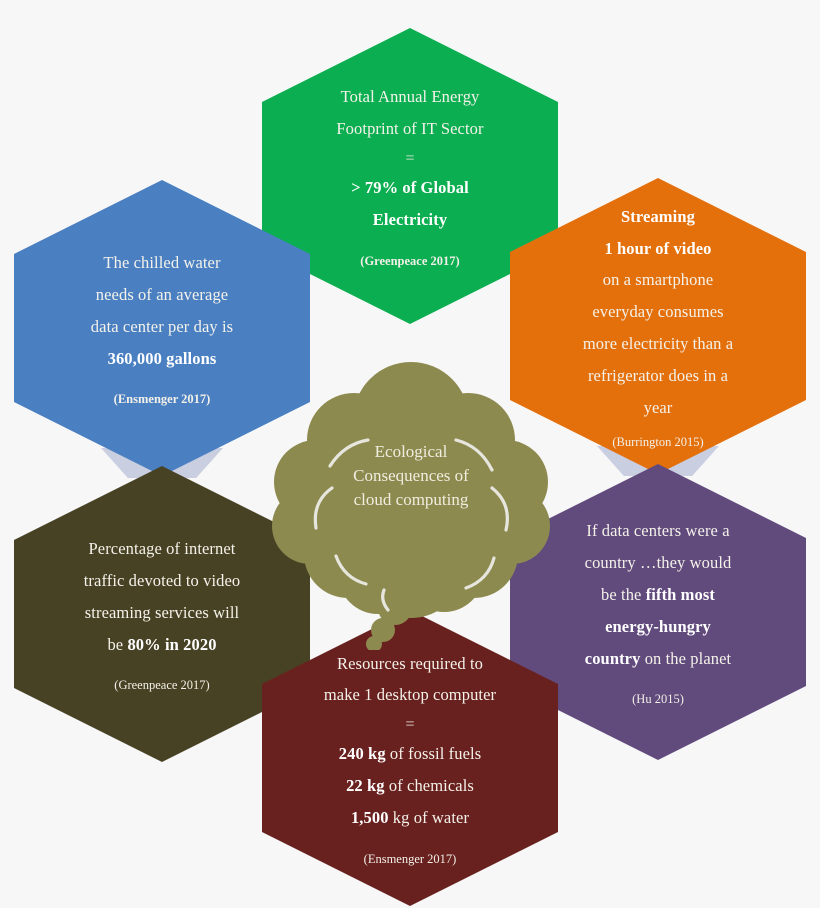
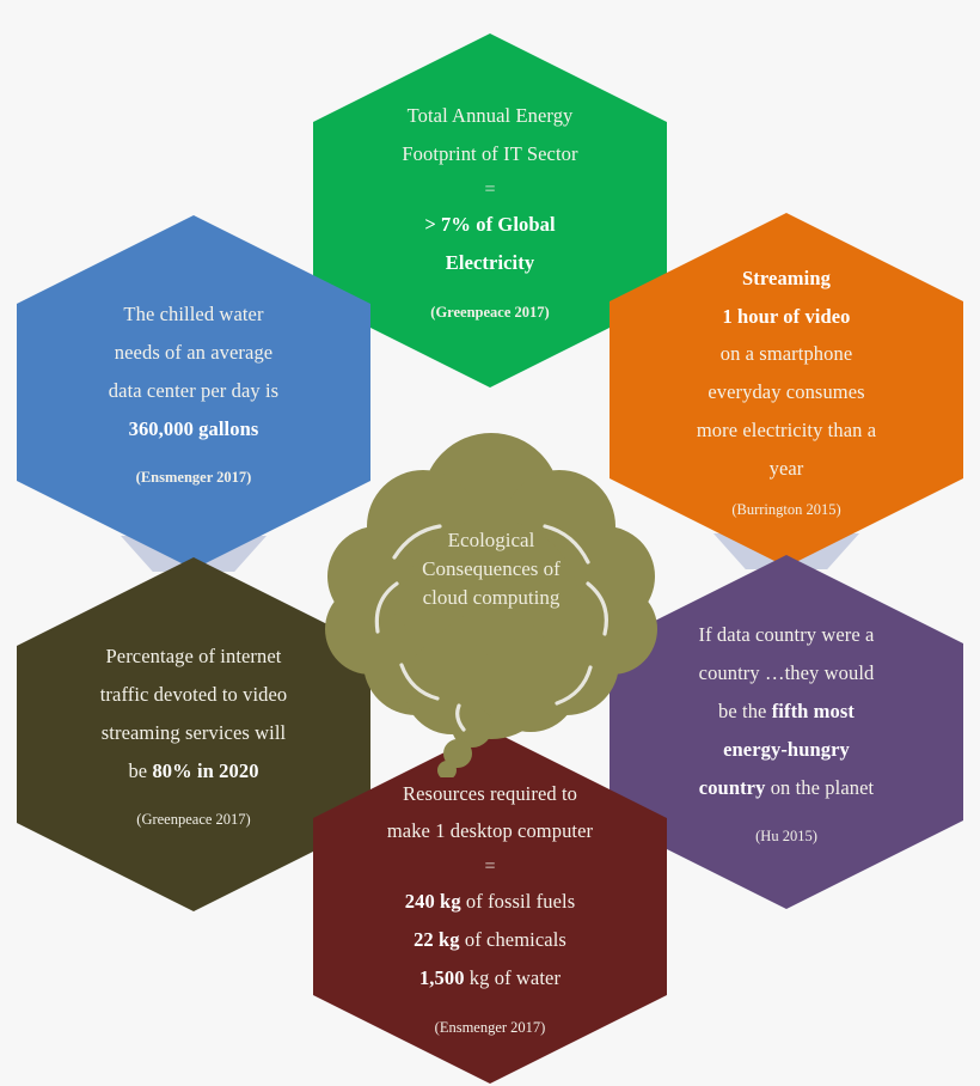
  Total Annual Energy
  Footprint of IT Sector
  =
- > 79% of Global
+ > 7% of Global
  Electricity
  (Greenpeace 2017)
  The chilled water
  needs of an average
  data center per day is
  360,000 gallons
  (Ensmenger 2017)
  Streaming
  1 hour of video
  on a smartphone
  everyday consumes
  more electricity than a
- refrigerator does in a
  year
  (Burrington 2015)
  Percentage of internet
  traffic devoted to video
  streaming services will
  be 80% in 2020
  (Greenpeace 2017)
- If data centers were a
+ If data country were a
  country …they would
  be the fifth most
  energy-hungry
  country on the planet
  (Hu 2015)
  Resources required to
  make 1 desktop computer
  =
  240 kg of fossil fuels
  22 kg of chemicals
  1,500 kg of water
  (Ensmenger 2017)
  Ecological
  Consequences of
  cloud computing
